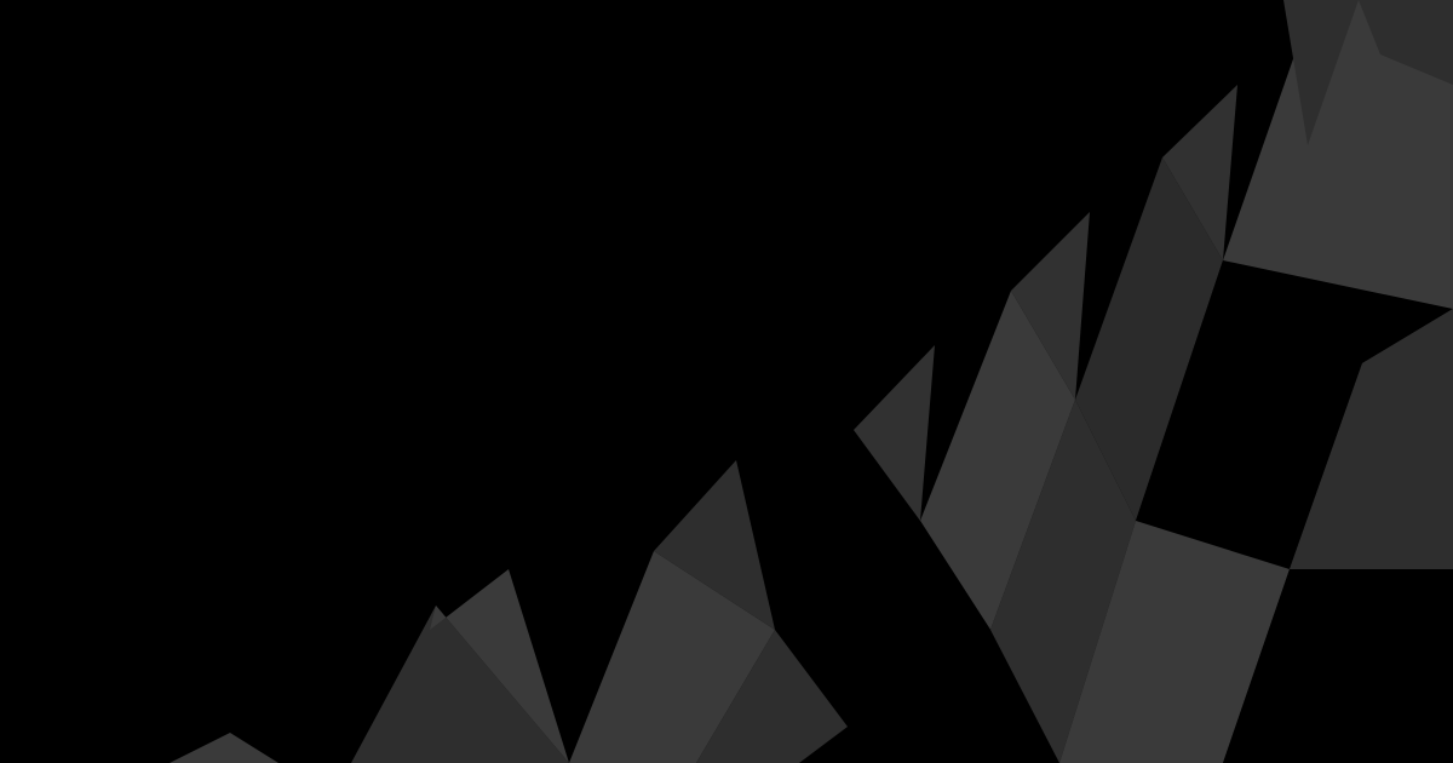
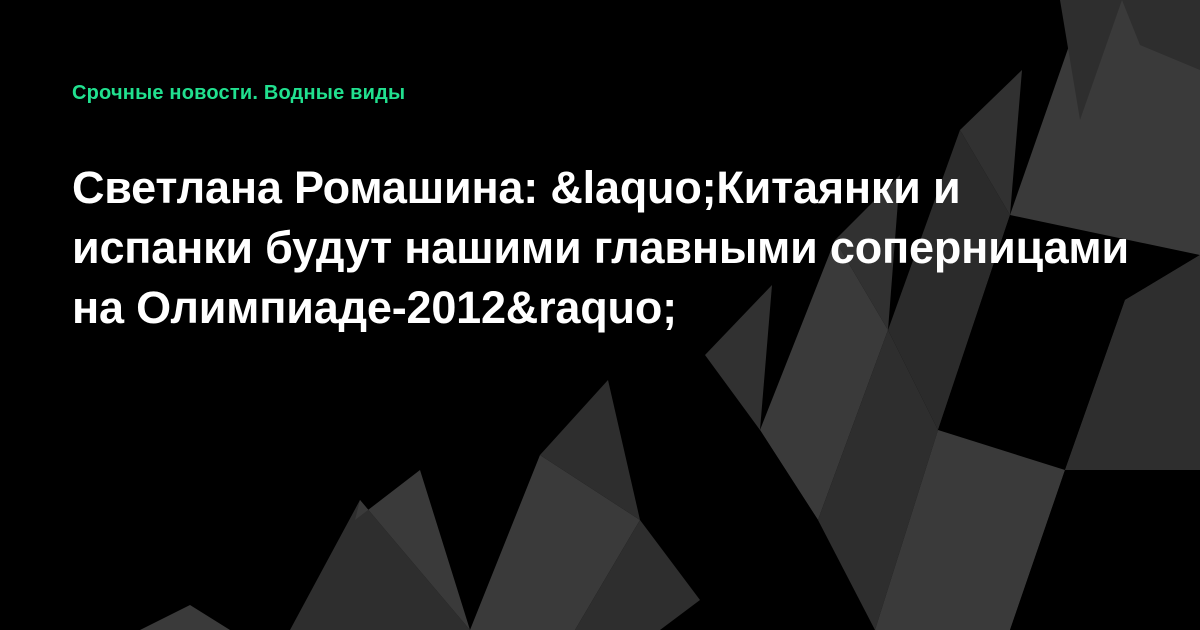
+ Срочные новости. Водные виды
+ Светлана Ромашина: &laquo;Китаянки и испанки будут нашими главными соперницами на Олимпиаде-2012&raquo;
